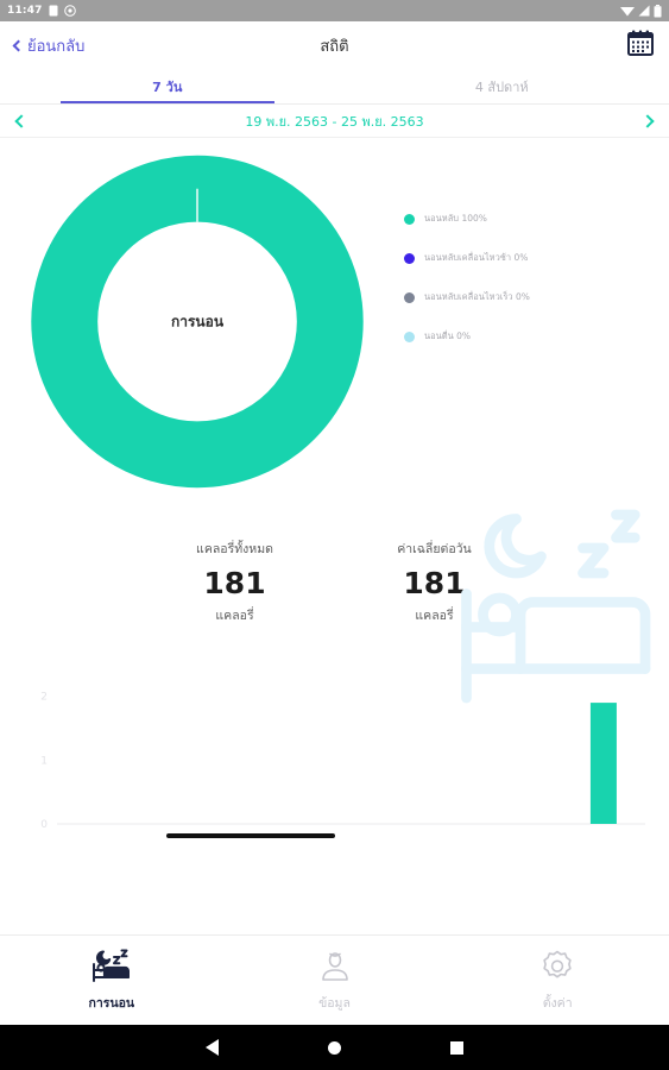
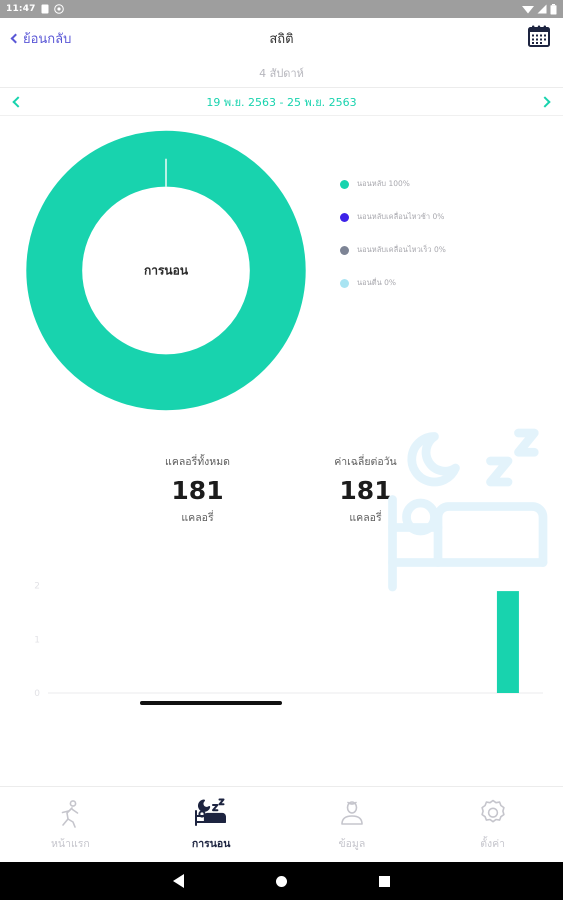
  11:47
  ย้อนกลับ
  สถิติ
- 7 วัน
  4 สัปดาห์
  19 พ.ย. 2563 - 25 พ.ย. 2563
  การนอน
  นอนหลับ 100%
  นอนหลับเคลื่อนไหวช้า 0%
  นอนหลับเคลื่อนไหวเร็ว 0%
  นอนตื่น 0%
  แคลอรี่ทั้งหมด
  181
  แคลอรี่
  ค่าเฉลี่ยต่อวัน
  181
  แคลอรี่
  0
  1
  2
+ หน้าแรก
  การนอน
  ข้อมูล
  ตั้งค่า
